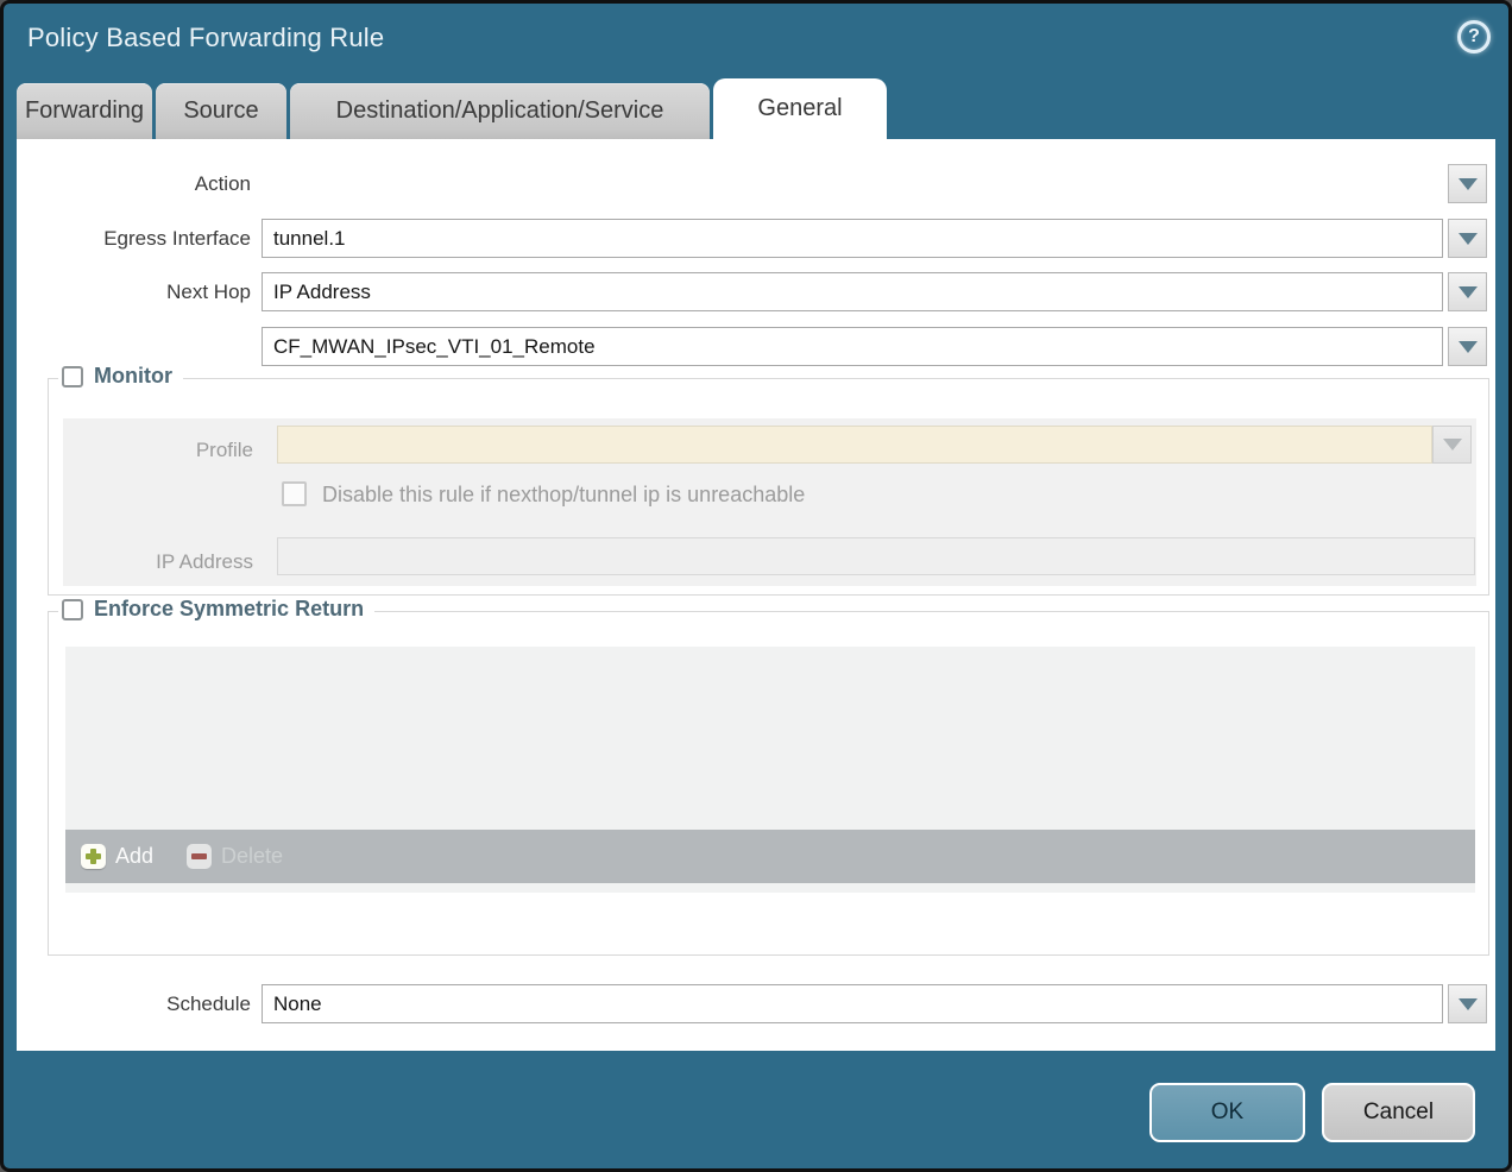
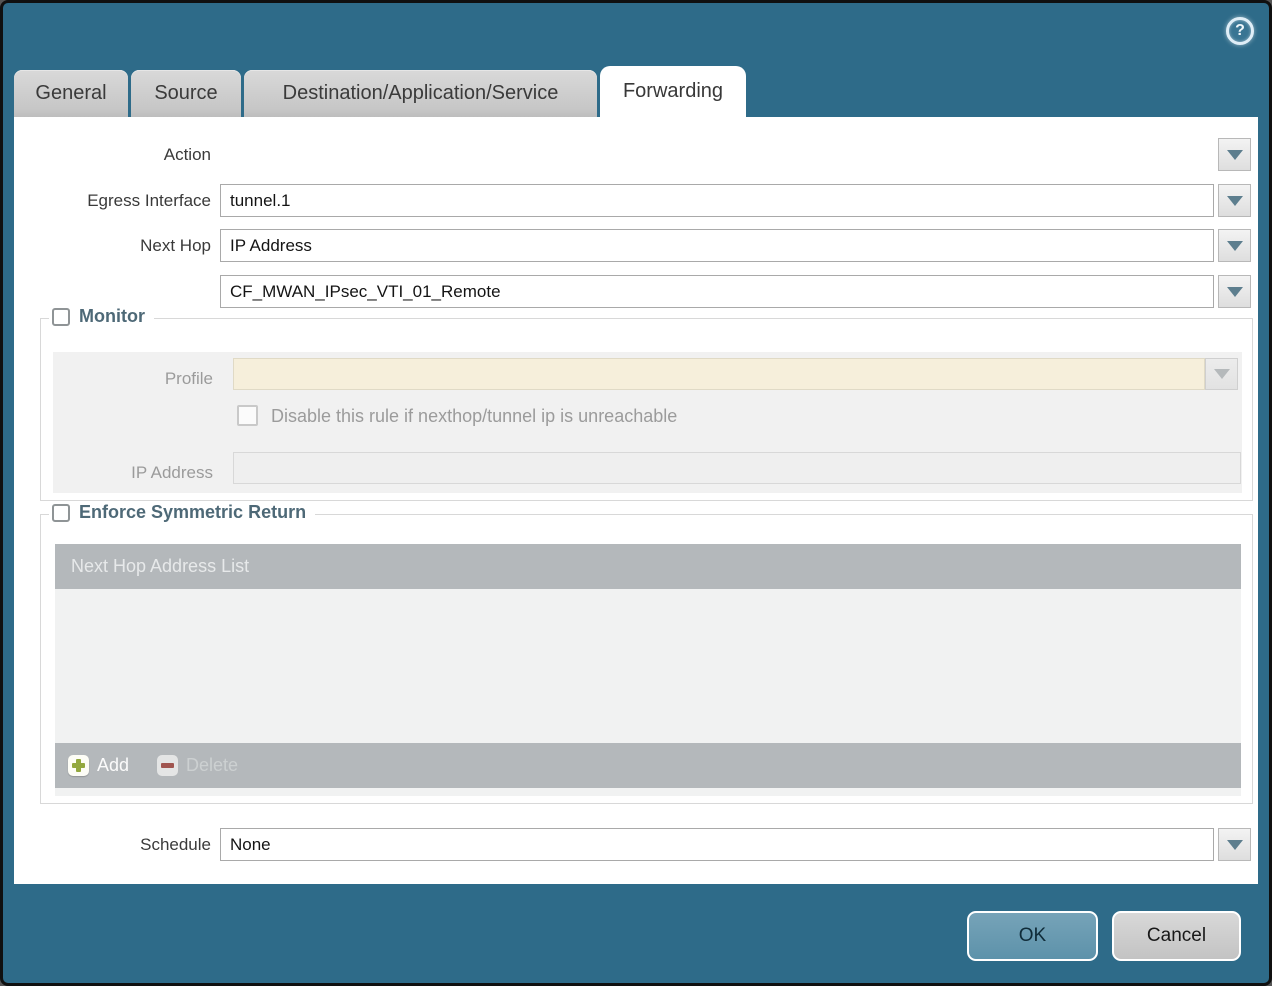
- Policy Based Forwarding Rule
  ?
- Forwarding
+ General
  Source
  Destination/Application/Service
- General
+ Forwarding
  Action
  Egress Interface
  tunnel.1
  Next Hop
  IP Address
  CF_MWAN_IPsec_VTI_01_Remote
  Monitor
  Profile
  Disable this rule if nexthop/tunnel ip is unreachable
  IP Address
  Enforce Symmetric Return
+ Next Hop Address List
  Add
  Delete
  Schedule
  None
  OK
  Cancel
